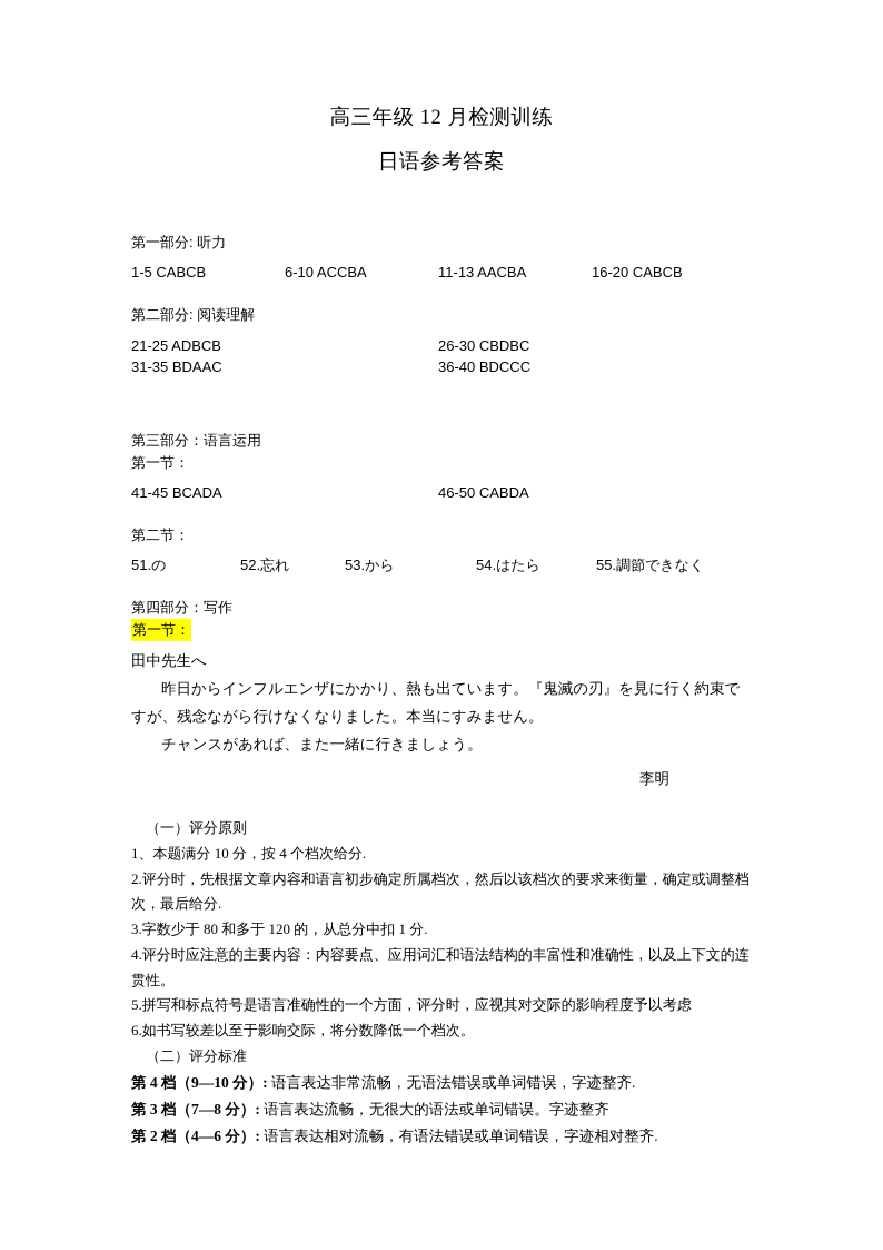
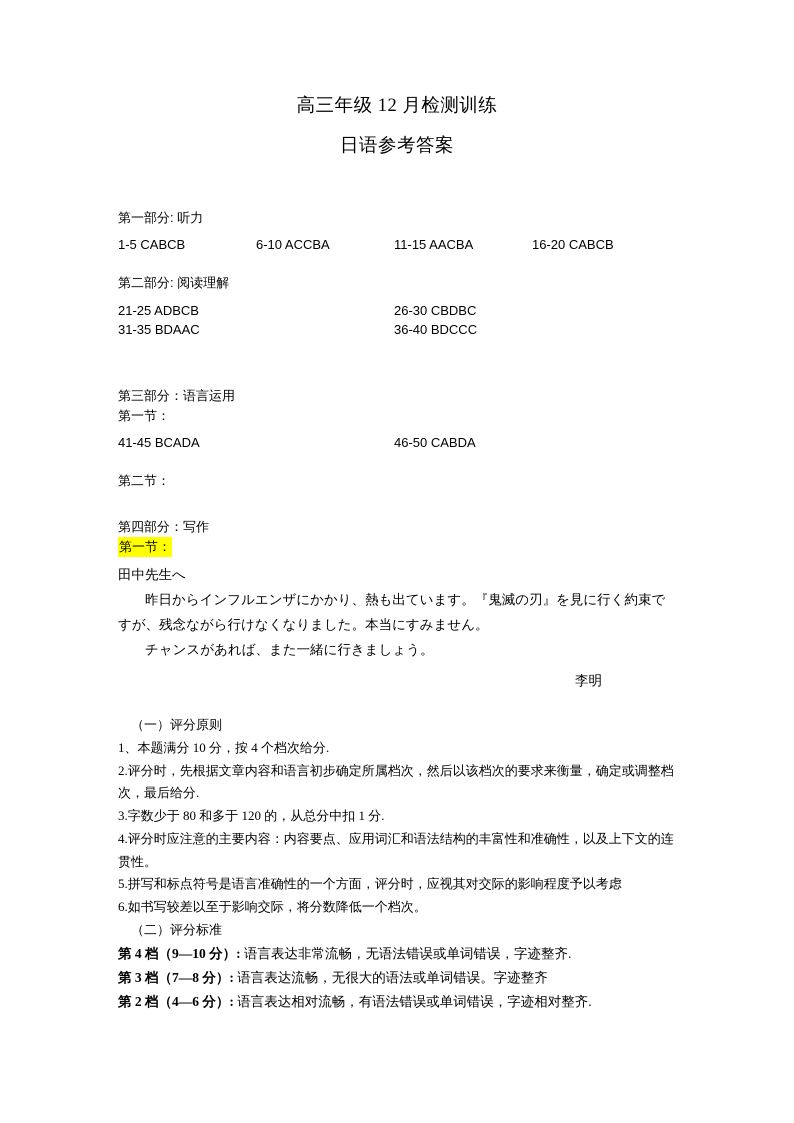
  高三年级 12 月检测训练
  日语参考答案
  第一部分: 听力
  1-5 CABCB
  6-10 ACCBA
- 11-13 AACBA
+ 11-15 AACBA
  16-20 CABCB
  第二部分: 阅读理解
  21-25 ADBCB
  26-30 CBDBC
  31-35 BDAAC
  36-40 BDCCC
  第三部分：语言运用
  第一节：
  41-45 BCADA
  46-50 CABDA
  第二节：
- 51.の
- 52.忘れ
- 53.から
- 54.はたら
- 55.調節できなく
  第四部分：写作
  第一节：
  田中先生へ
  昨日からインフルエンザにかかり、熱も出ています。『鬼滅の刃』を見に行く約束ですが、残念ながら行けなくなりました。本当にすみません。
  チャンスがあれば、また一緒に行きましょう。
  李明
  （一）评分原则
  1、本题满分 10 分，按 4 个档次给分.
  2.评分时，先根据文章内容和语言初步确定所属档次，然后以该档次的要求来衡量，确定或调整档次，最后给分.
  3.字数少于 80 和多于 120 的，从总分中扣 1 分.
  4.评分时应注意的主要内容：内容要点、应用词汇和语法结构的丰富性和准确性，以及上下文的连贯性。
  5.拼写和标点符号是语言准确性的一个方面，评分时，应视其对交际的影响程度予以考虑
  6.如书写较差以至于影响交际，将分数降低一个档次。
  （二）评分标准
  第 4 档（9—10 分）: 语言表达非常流畅，无语法错误或单词错误，字迹整齐.
  第 3 档（7—8 分）: 语言表达流畅，无很大的语法或单词错误。字迹整齐
  第 2 档（4—6 分）: 语言表达相对流畅，有语法错误或单词错误，字迹相对整齐.
